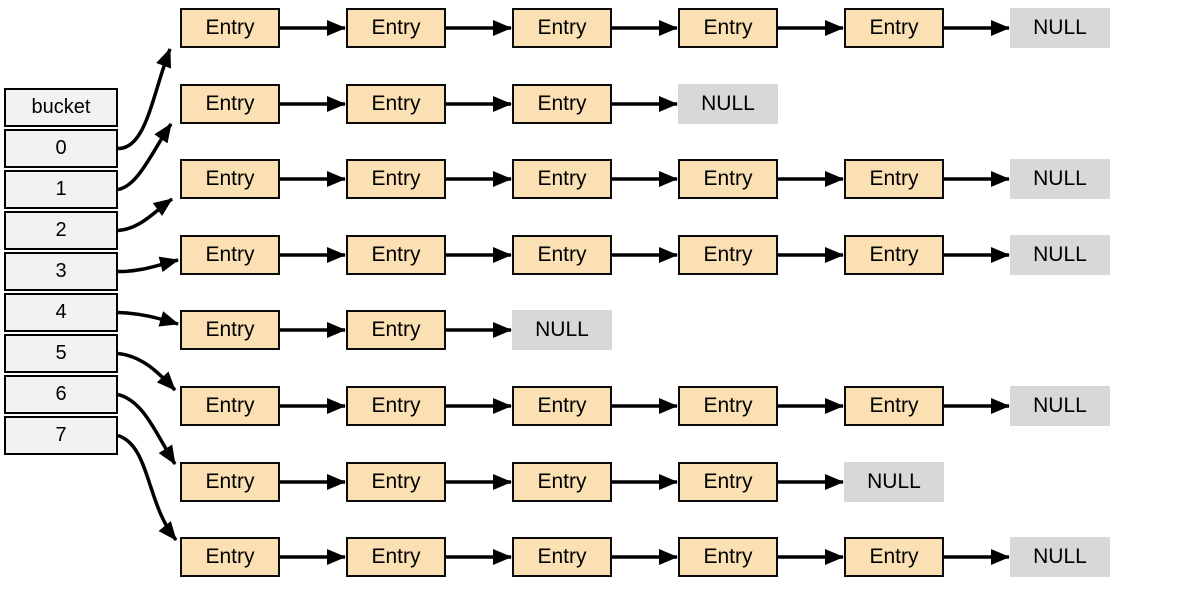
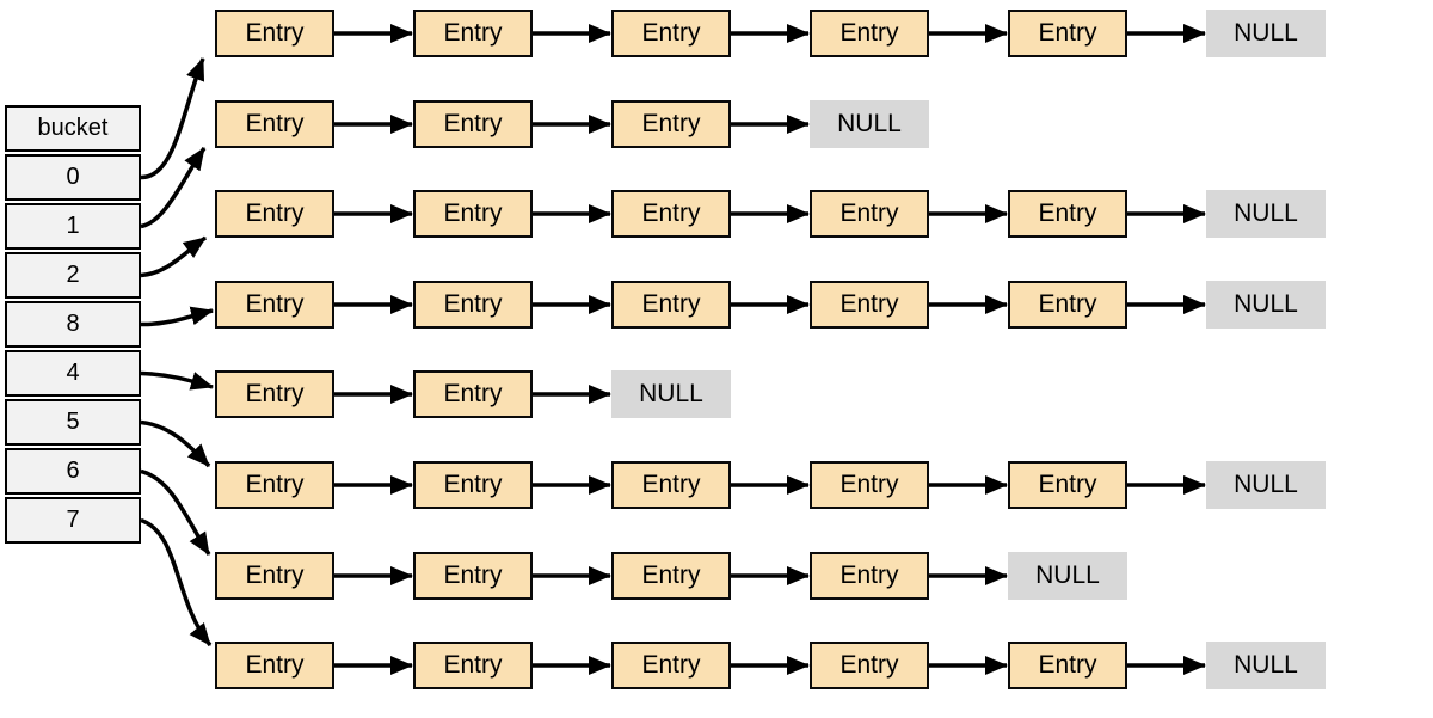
  bucket
  0
  1
  2
- 3
+ 8
  4
  5
  6
  7
  Entry
  Entry
  Entry
  Entry
  Entry
  NULL
  Entry
  Entry
  Entry
  NULL
  Entry
  Entry
  Entry
  Entry
  Entry
  NULL
  Entry
  Entry
  Entry
  Entry
  Entry
  NULL
  Entry
  Entry
  NULL
  Entry
  Entry
  Entry
  Entry
  Entry
  NULL
  Entry
  Entry
  Entry
  Entry
  NULL
  Entry
  Entry
  Entry
  Entry
  Entry
  NULL
